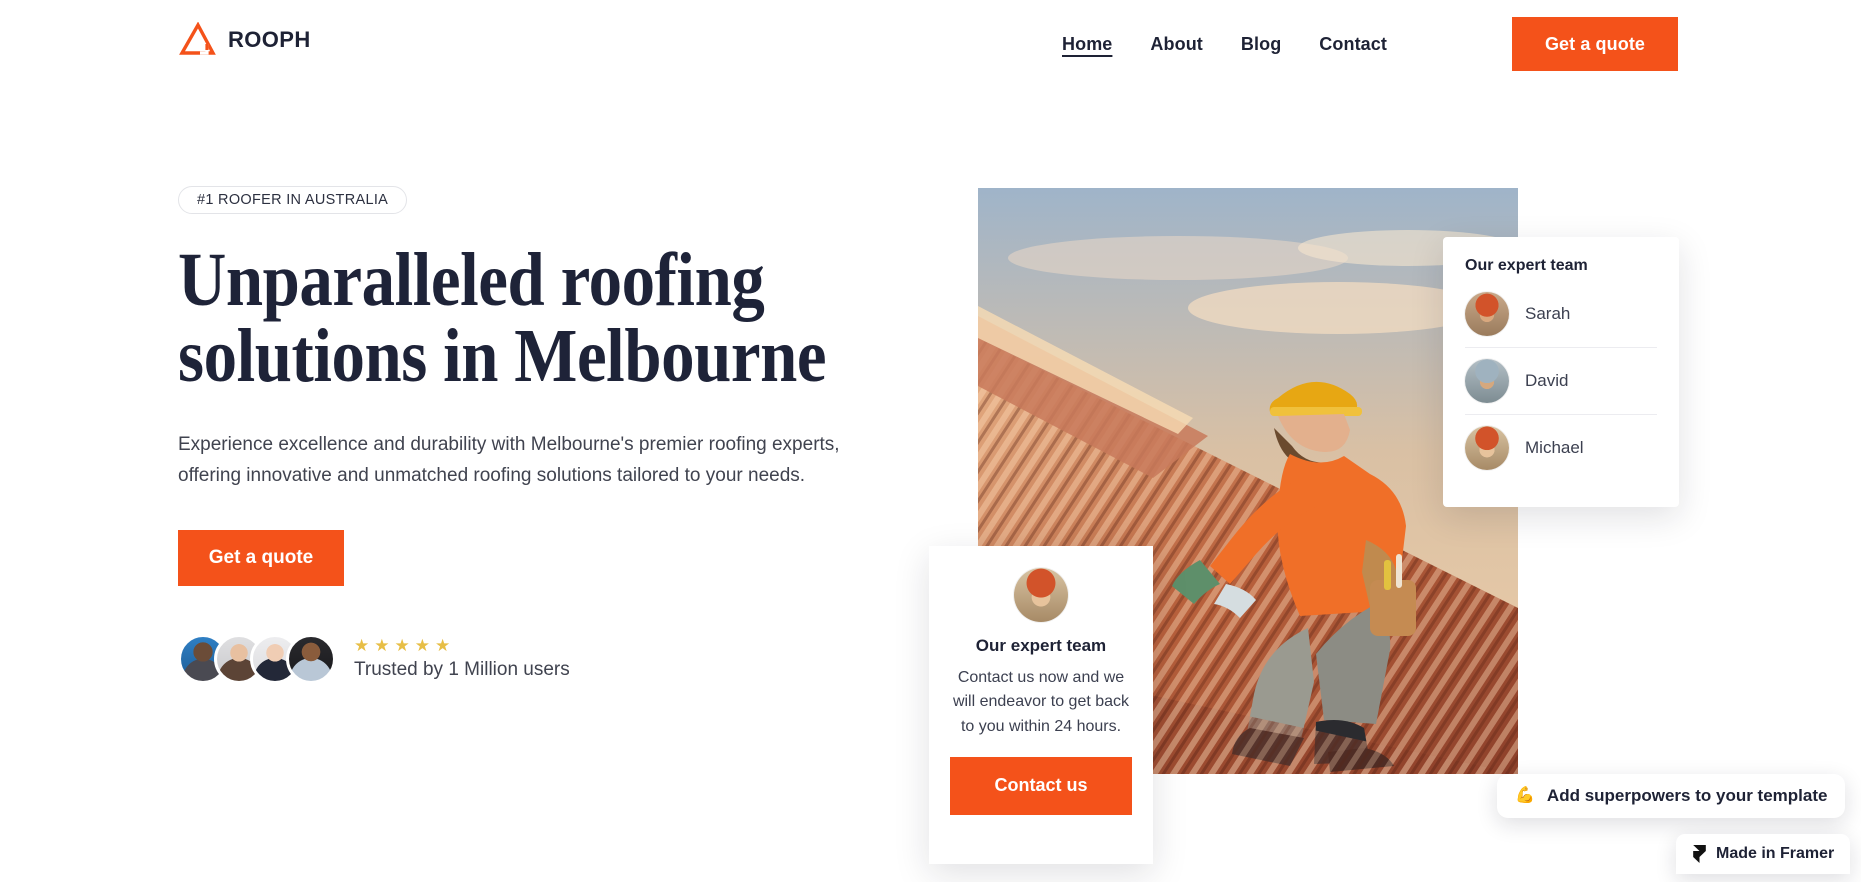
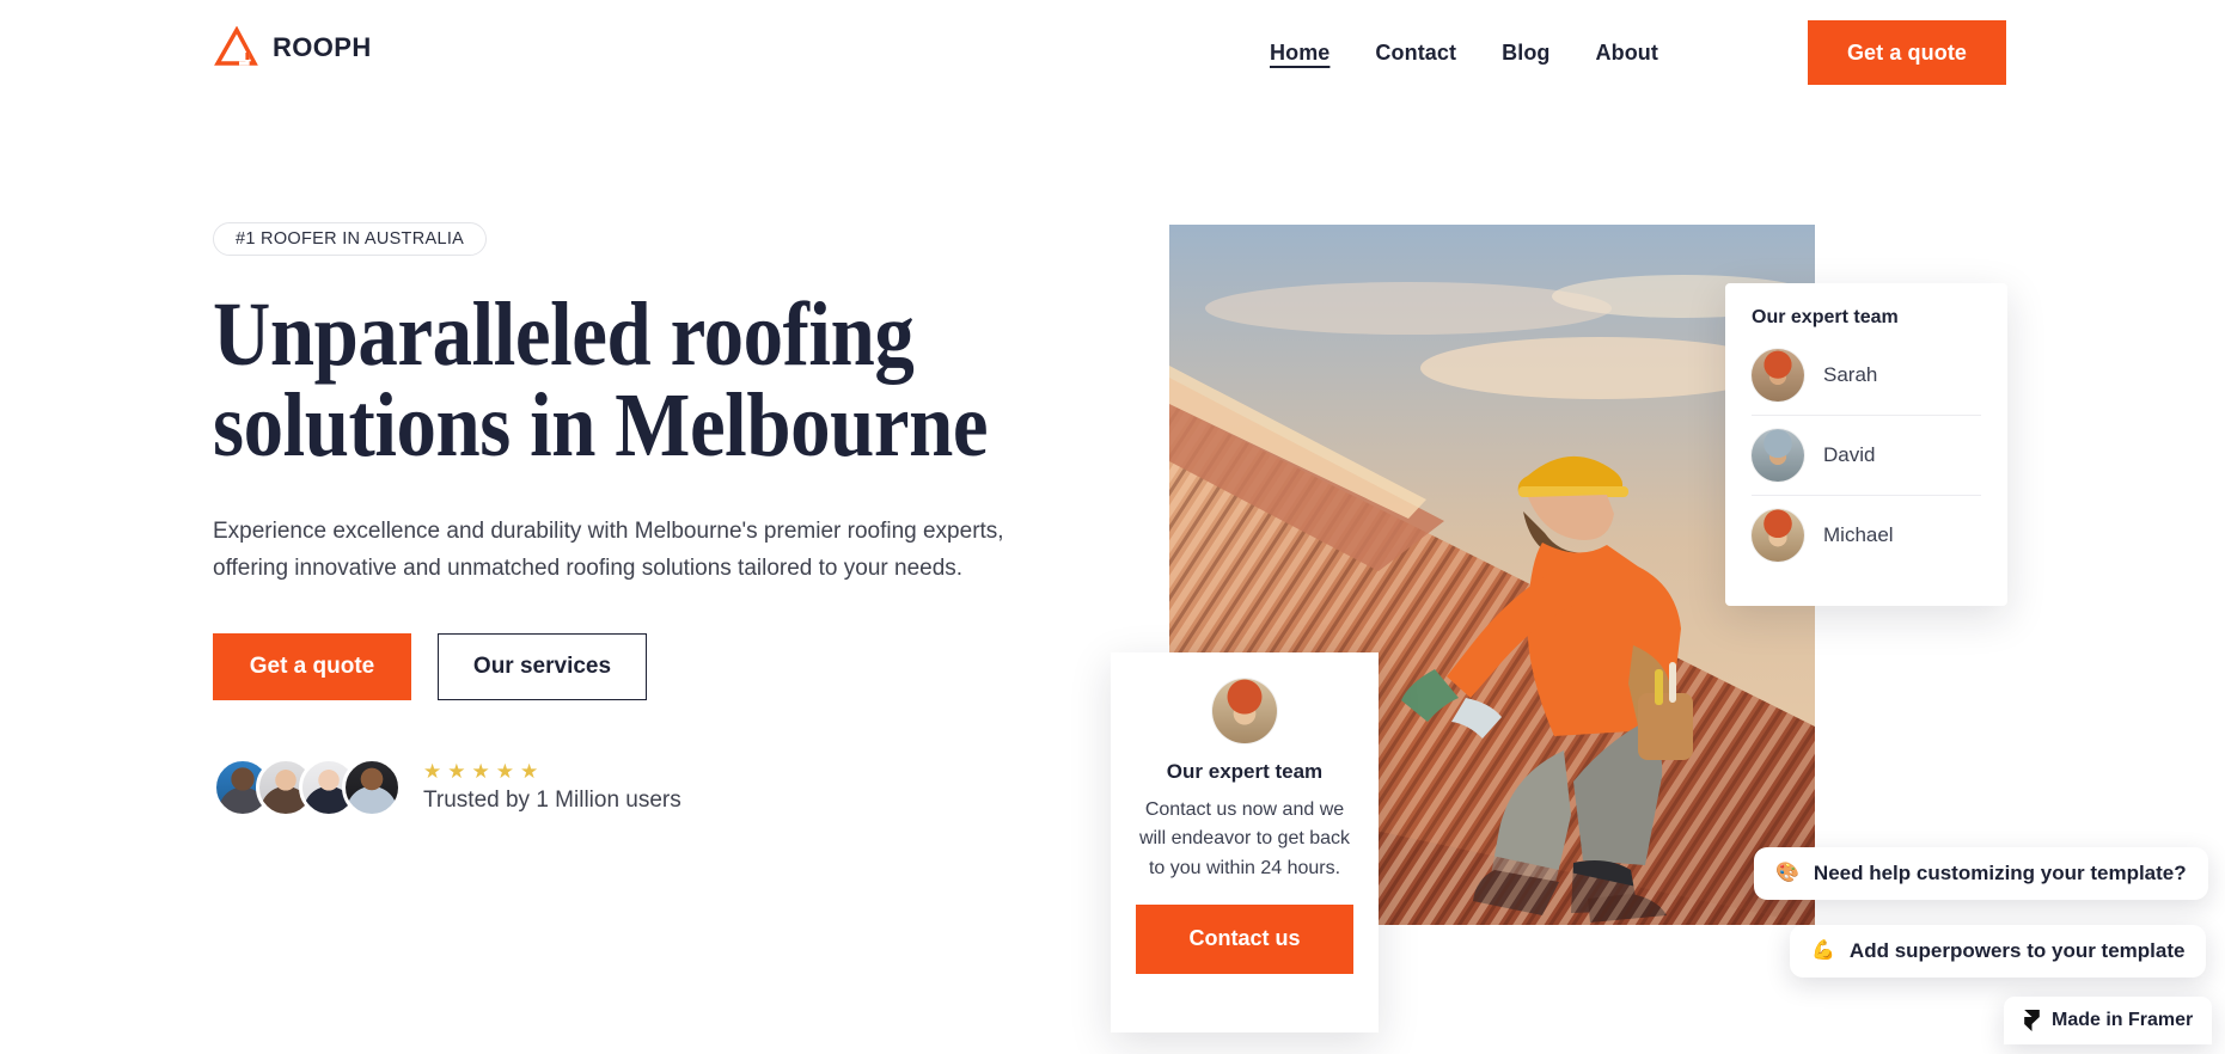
  ROOPH
  Home
- About
+ Contact
  Blog
- Contact
+ About
  Get a quote
  #1 ROOFER IN AUSTRALIA
  Unparalleled roofing
  solutions in Melbourne
  Experience excellence and durability with Melbourne's premier roofing experts, offering innovative and unmatched roofing solutions tailored to your needs.
  Get a quote
+ Our services
  ★
  ★
  ★
  ★
  ★
  Trusted by 1 Million users
  Our expert team
  Sarah
  David
  Michael
  Our expert team
  Contact us now and we will endeavor to get back to you within 24 hours.
  Contact us
+ 🎨
+ Need help customizing your template?
  💪
  Add superpowers to your template
  Made in Framer
